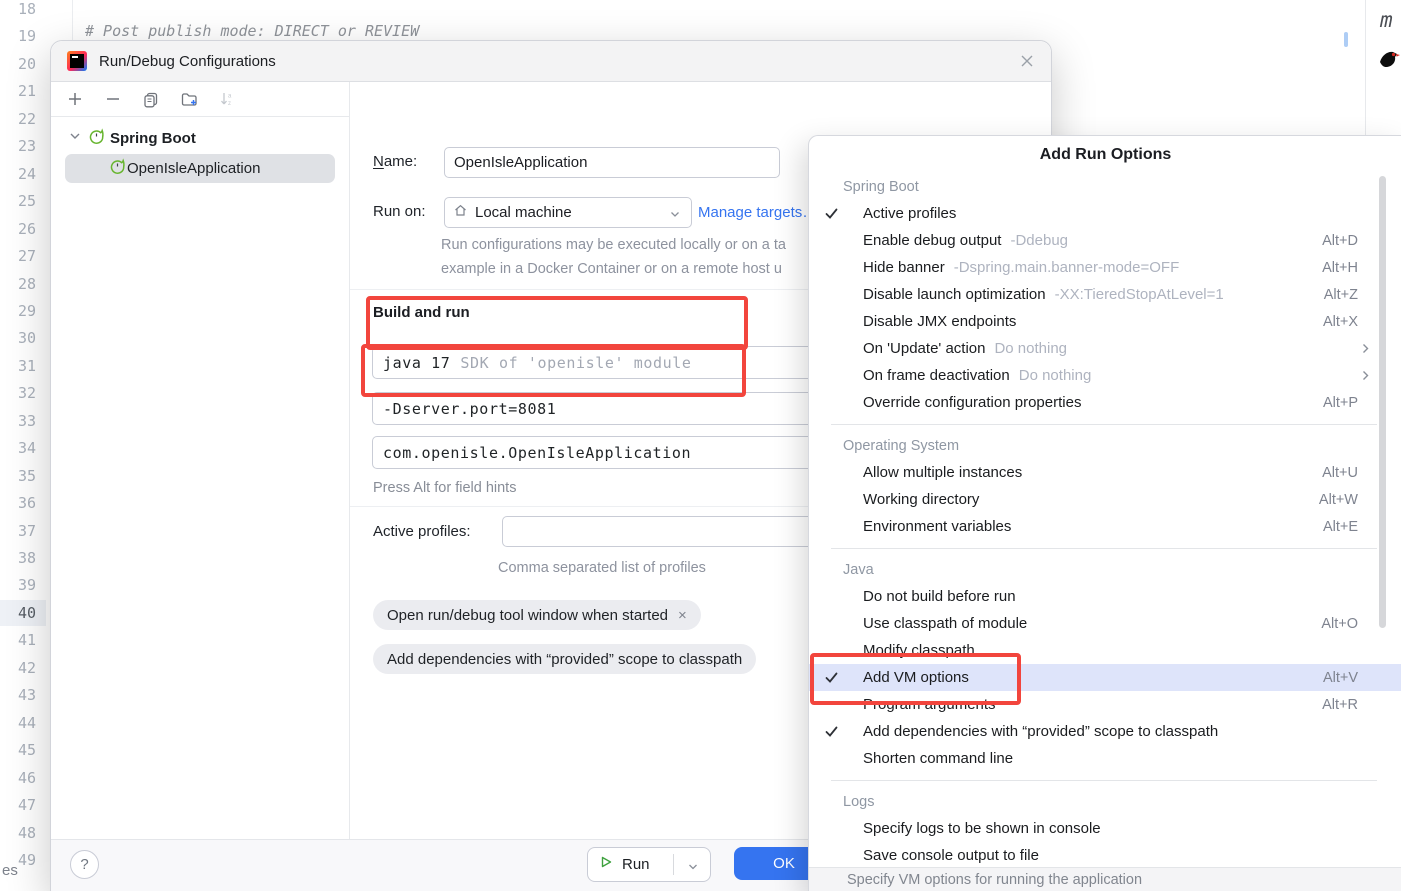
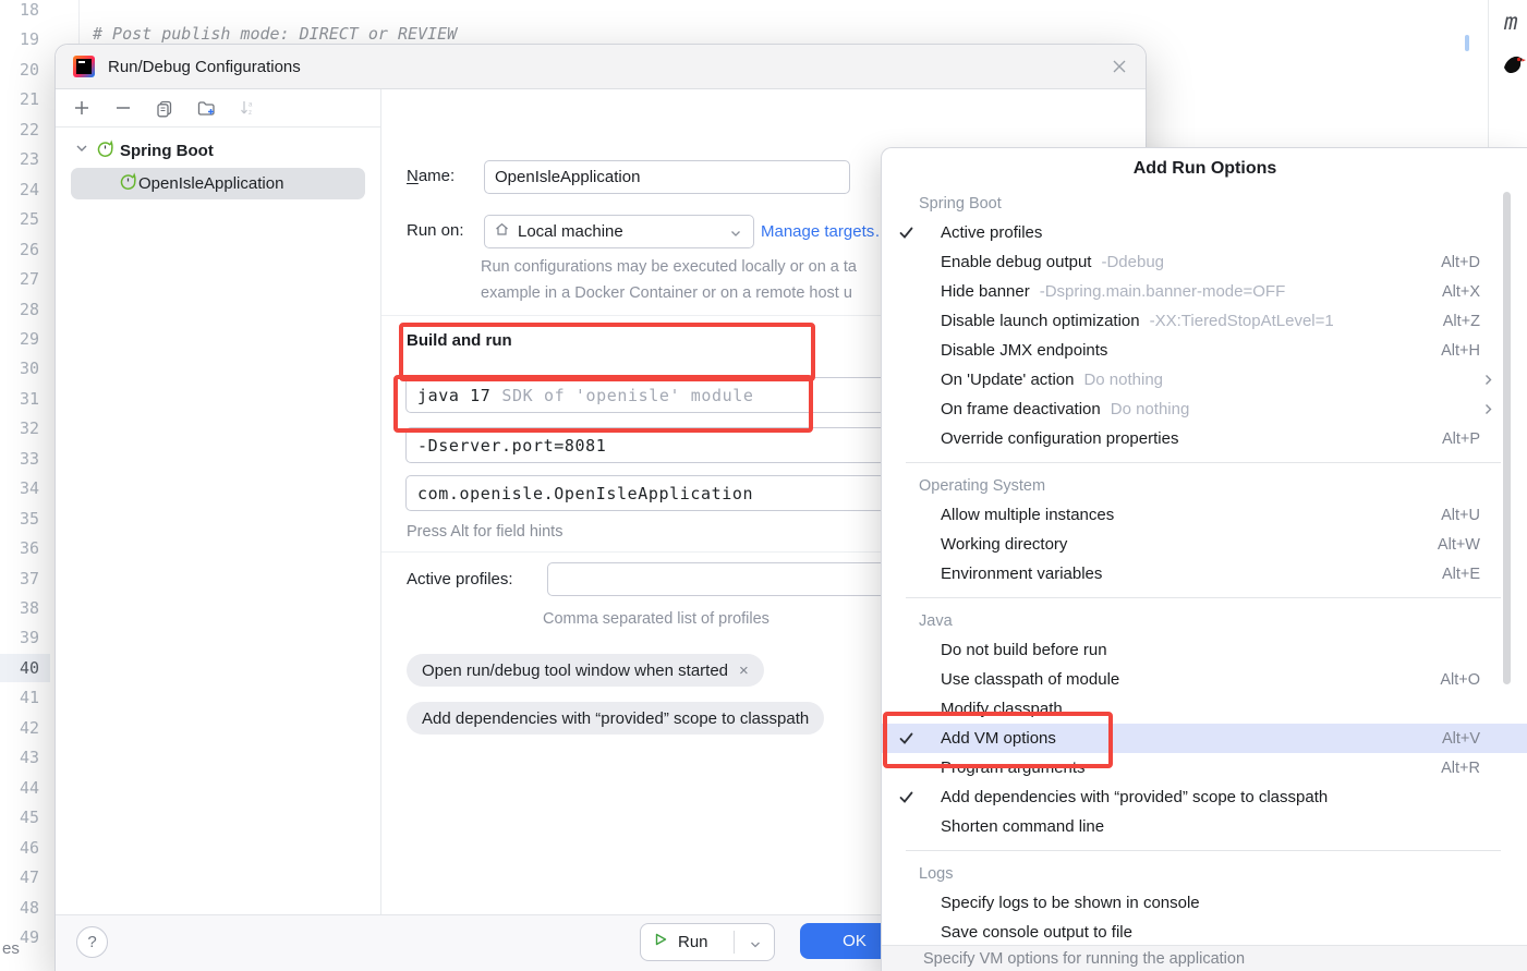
  18
  19
  20
  21
  22
  23
  24
  25
  26
  27
  28
  29
  30
  31
  32
  33
  34
  35
  36
  37
  38
  39
  40
  41
  42
  43
  44
  45
  46
  47
  48
  49
  # Post publish mode: DIRECT or REVIEW
  es
  m
  Run/Debug Configurations
  Spring Boot
  OpenIsleApplication
  Name:
  OpenIsleApplication
  Run on:
  Local machine
  Manage targets
  Run configurations may be executed locally or on a ta
  example in a Docker Container or on a remote host u
  Build and run
  java 17
  SDK of 'openisle' module
  -Dserver.port=8081
  com.openisle.OpenIsleApplication
  Press Alt for field hints
  Active profiles:
  Comma separated list of profiles
  Open run/debug tool window when started
  ×
  Add dependencies with “provided” scope to classpath
  ?
  Run
  OK
  Add Run Options
  Spring Boot
  Active profiles
  Enable debug output
  -Ddebug
  Alt+D
  Hide banner
  -Dspring.main.banner-mode=OFF
- Alt+H
+ Alt+X
  Disable launch optimization
  -XX:TieredStopAtLevel=1
  Alt+Z
  Disable JMX endpoints
- Alt+X
+ Alt+H
  On 'Update' action
  Do nothing
  On frame deactivation
  Do nothing
  Override configuration properties
  Alt+P
  Operating System
  Allow multiple instances
  Alt+U
  Working directory
  Alt+W
  Environment variables
  Alt+E
  Java
  Do not build before run
  Use classpath of module
  Alt+O
  Modify classpath
  Add VM options
  Alt+V
  Program arguments
  Alt+R
  Add dependencies with “provided” scope to classpath
  Shorten command line
  Logs
  Specify logs to be shown in console
  Save console output to file
  Specify VM options for running the application
